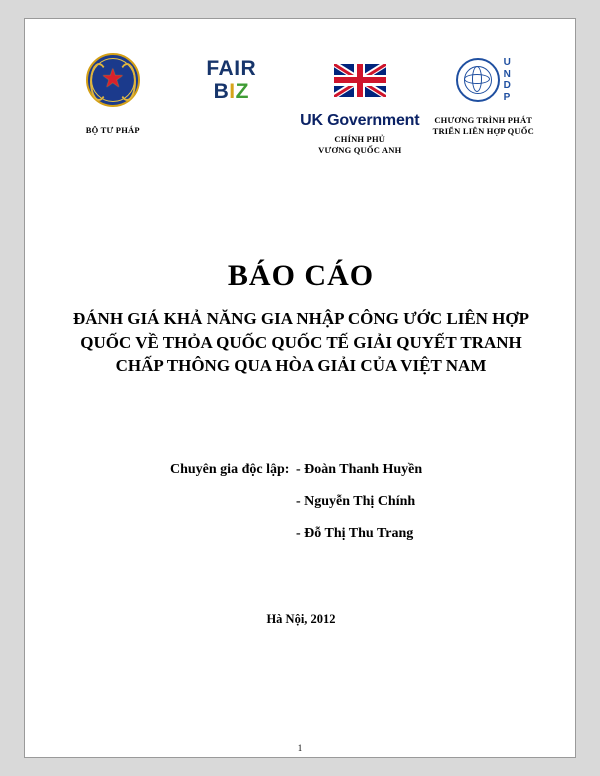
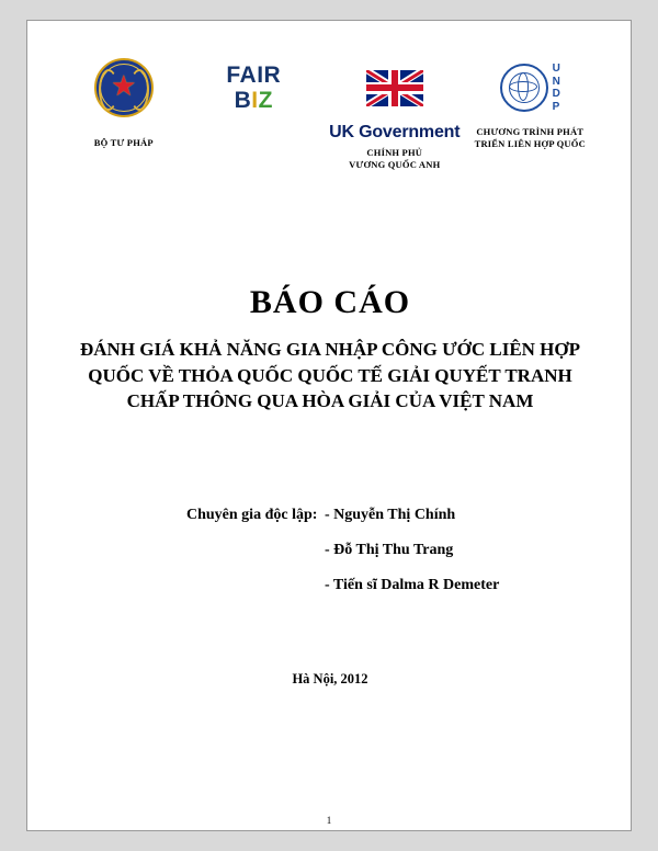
  ★
  BỘ TƯ PHÁP
  FAIR
  BIZ
  UK Government
  CHÍNH PHỦ
  VƯƠNG QUỐC ANH
  U
  N
  D
  P
  CHƯƠNG TRÌNH PHÁT
  TRIỂN LIÊN HỢP QUỐC
  BÁO CÁO
  ĐÁNH GIÁ KHẢ NĂNG GIA NHẬP CÔNG ƯỚC LIÊN HỢP QUỐC VỀ THỎA QUỐC QUỐC TẾ GIẢI QUYẾT TRANH CHẤP THÔNG QUA HÒA GIẢI CỦA VIỆT NAM
  Chuyên gia độc lập:
- - Đoàn Thanh Huyền
  - Nguyễn Thị Chính
  - Đỗ Thị Thu Trang
+ - Tiến sĩ Dalma R Demeter
  Hà Nội, 2012
  1
